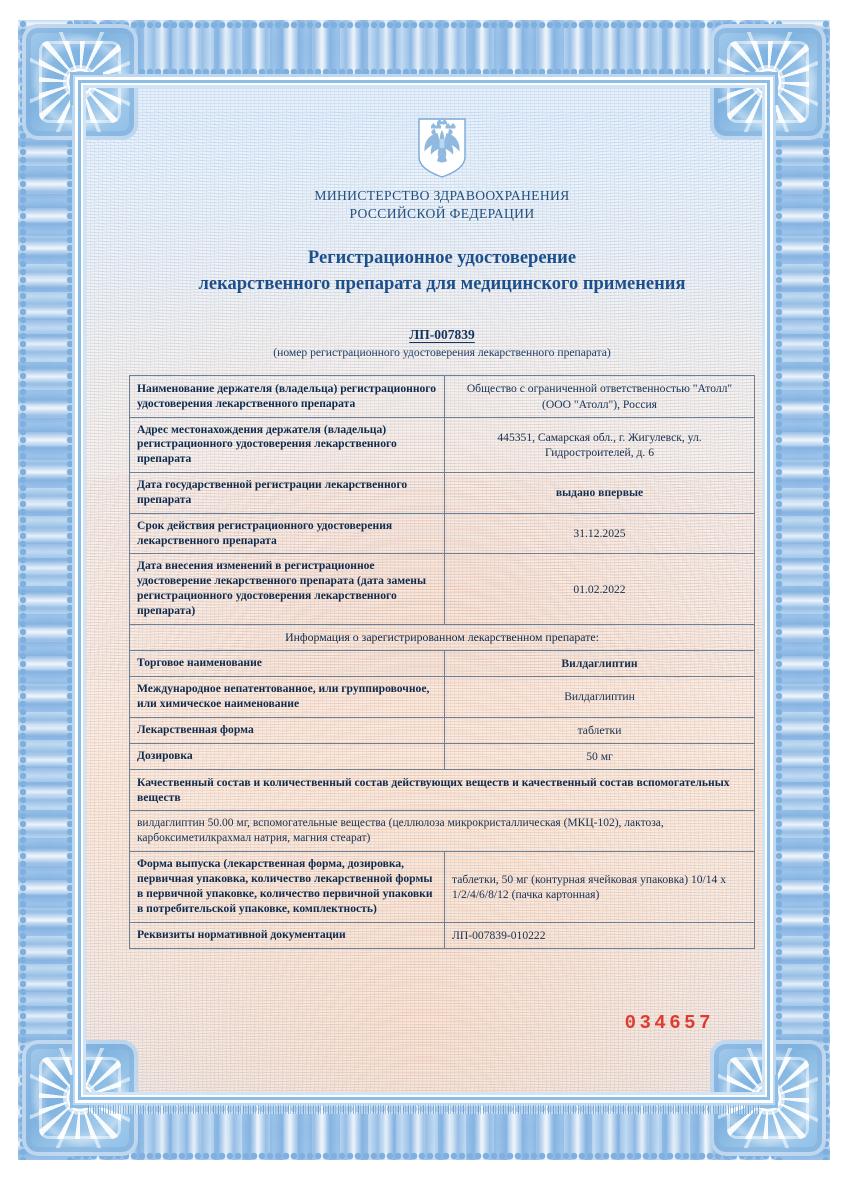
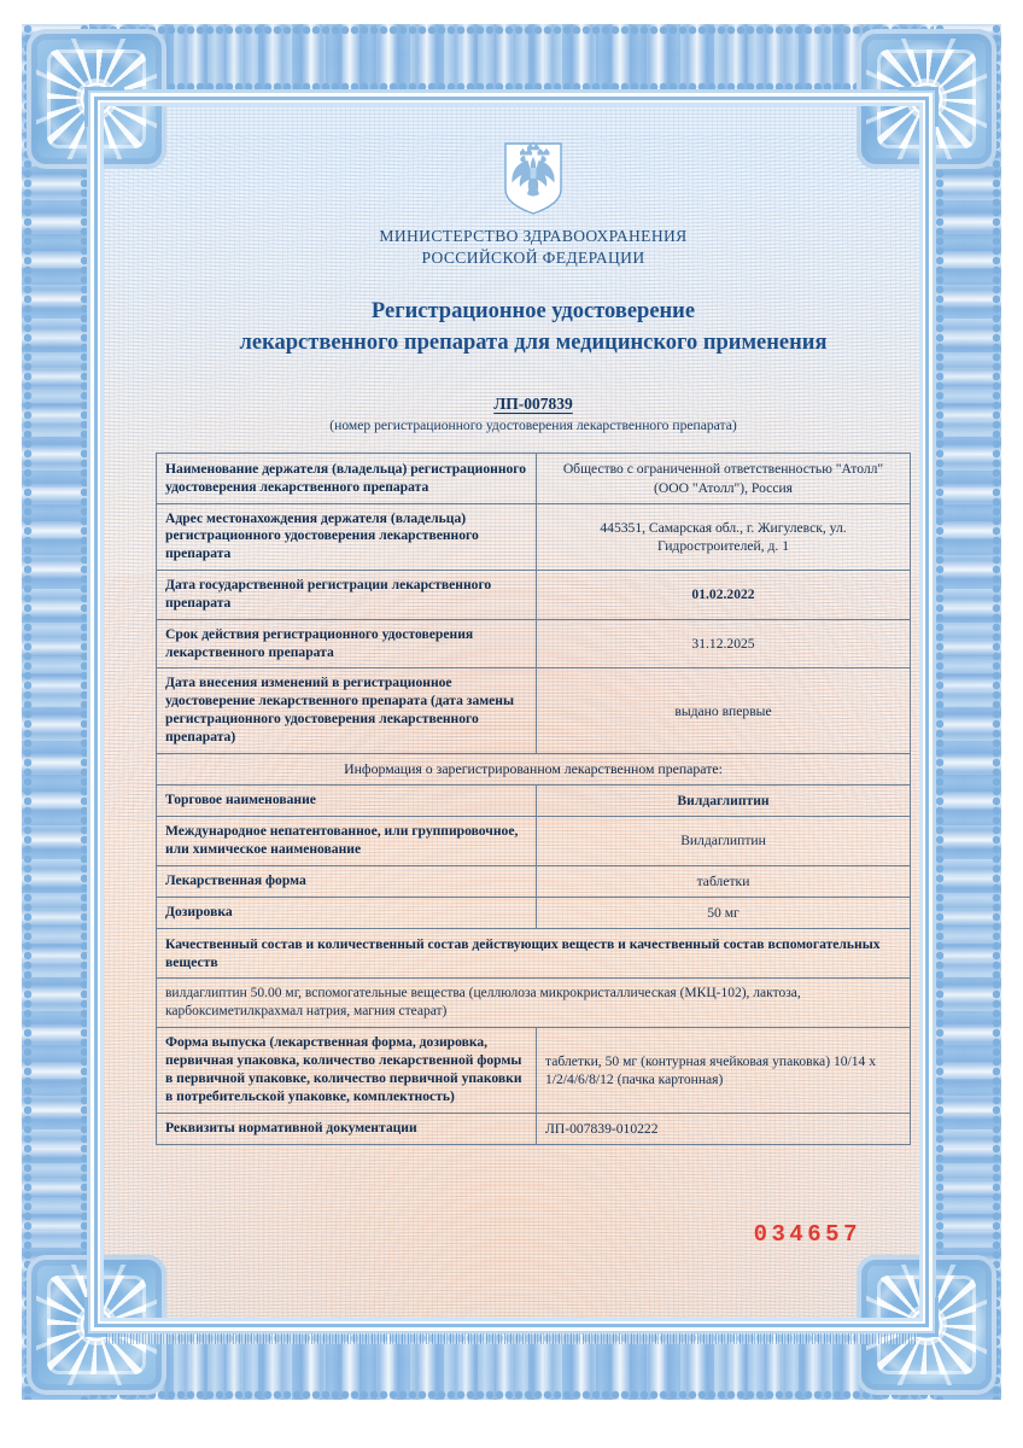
  МИНИСТЕРСТВО ЗДРАВООХРАНЕНИЯ
  РОССИЙСКОЙ ФЕДЕРАЦИИ
  Регистрационное удостоверение
  лекарственного препарата для медицинского применения
  ЛП-007839
  (номер регистрационного удостоверения лекарственного препарата)
  Наименование держателя (владельца) регистрационного удостоверения лекарственного препарата	Общество с ограниченной ответственностью "Атолл" (ООО "Атолл"), Россия
- Адрес местонахождения держателя (владельца) регистрационного удостоверения лекарственного препарата	445351, Самарская обл., г. Жигулевск, ул. Гидростроителей, д. 6
+ Адрес местонахождения держателя (владельца) регистрационного удостоверения лекарственного препарата	445351, Самарская обл., г. Жигулевск, ул. Гидростроителей, д. 1
- Дата государственной регистрации лекарственного препарата	выдано впервые
+ Дата государственной регистрации лекарственного препарата	01.02.2022
  Срок действия регистрационного удостоверения лекарственного препарата	31.12.2025
- Дата внесения изменений в регистрационное удостоверение лекарственного препарата (дата замены регистрационного удостоверения лекарственного препарата)	01.02.2022
+ Дата внесения изменений в регистрационное удостоверение лекарственного препарата (дата замены регистрационного удостоверения лекарственного препарата)	выдано впервые
  Информация о зарегистрированном лекарственном препарате:
  Торговое наименование	Вилдаглиптин
  Международное непатентованное, или группировочное, или химическое наименование	Вилдаглиптин
  Лекарственная форма	таблетки
  Дозировка	50 мг
  Качественный состав и количественный состав действующих веществ и качественный состав вспомогательных веществ
  вилдаглиптин 50.00 мг, вспомогательные вещества (целлюлоза микрокристаллическая (МКЦ-102), лактоза, карбоксиметилкрахмал натрия, магния стеарат)
  Форма выпуска (лекарственная форма, дозировка, первичная упаковка, количество лекарственной формы в первичной упаковке, количество первичной упаковки в потребительской упаковке, комплектность)	таблетки, 50 мг (контурная ячейковая упаковка) 10/14 х 1/2/4/6/8/12 (пачка картонная)
  Реквизиты нормативной документации	ЛП-007839-010222
  034657
